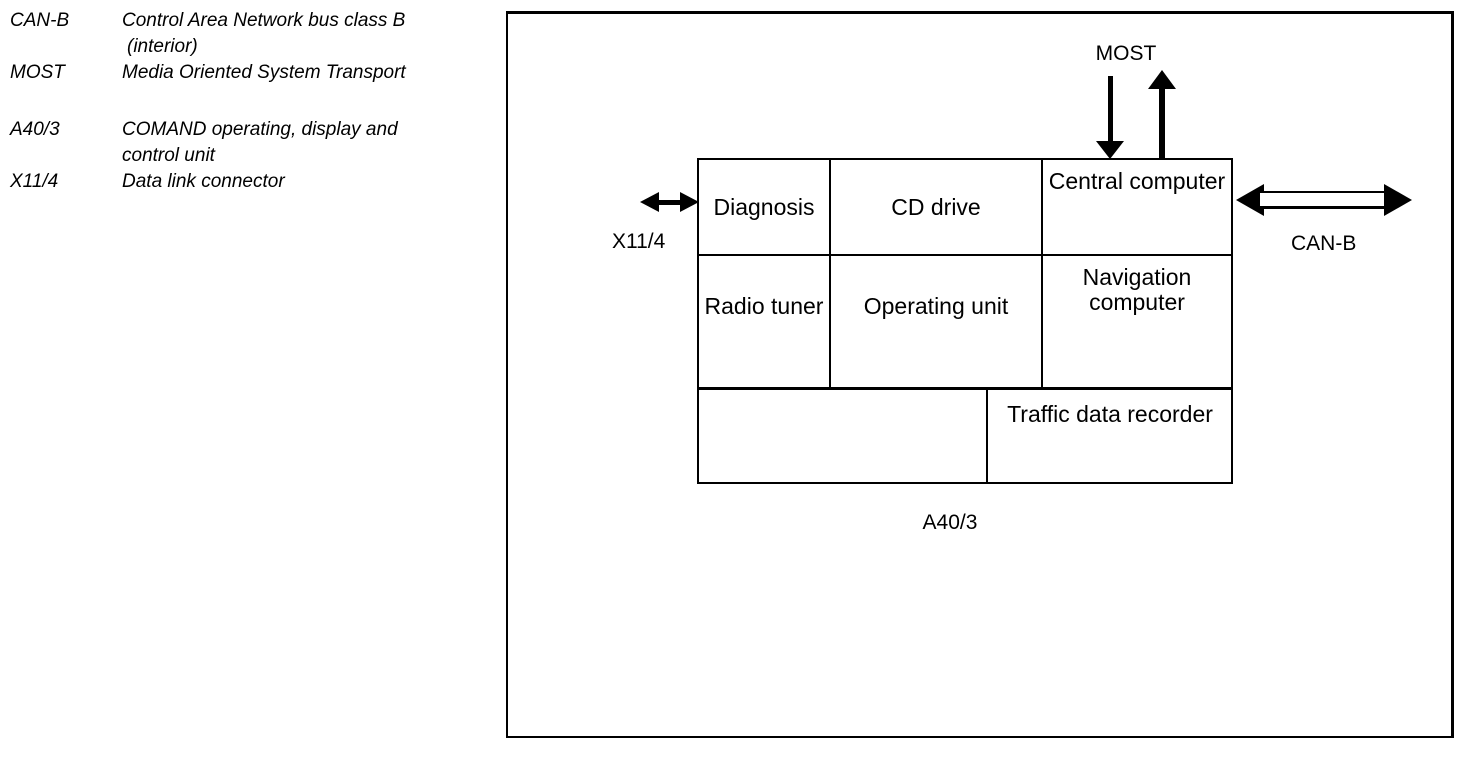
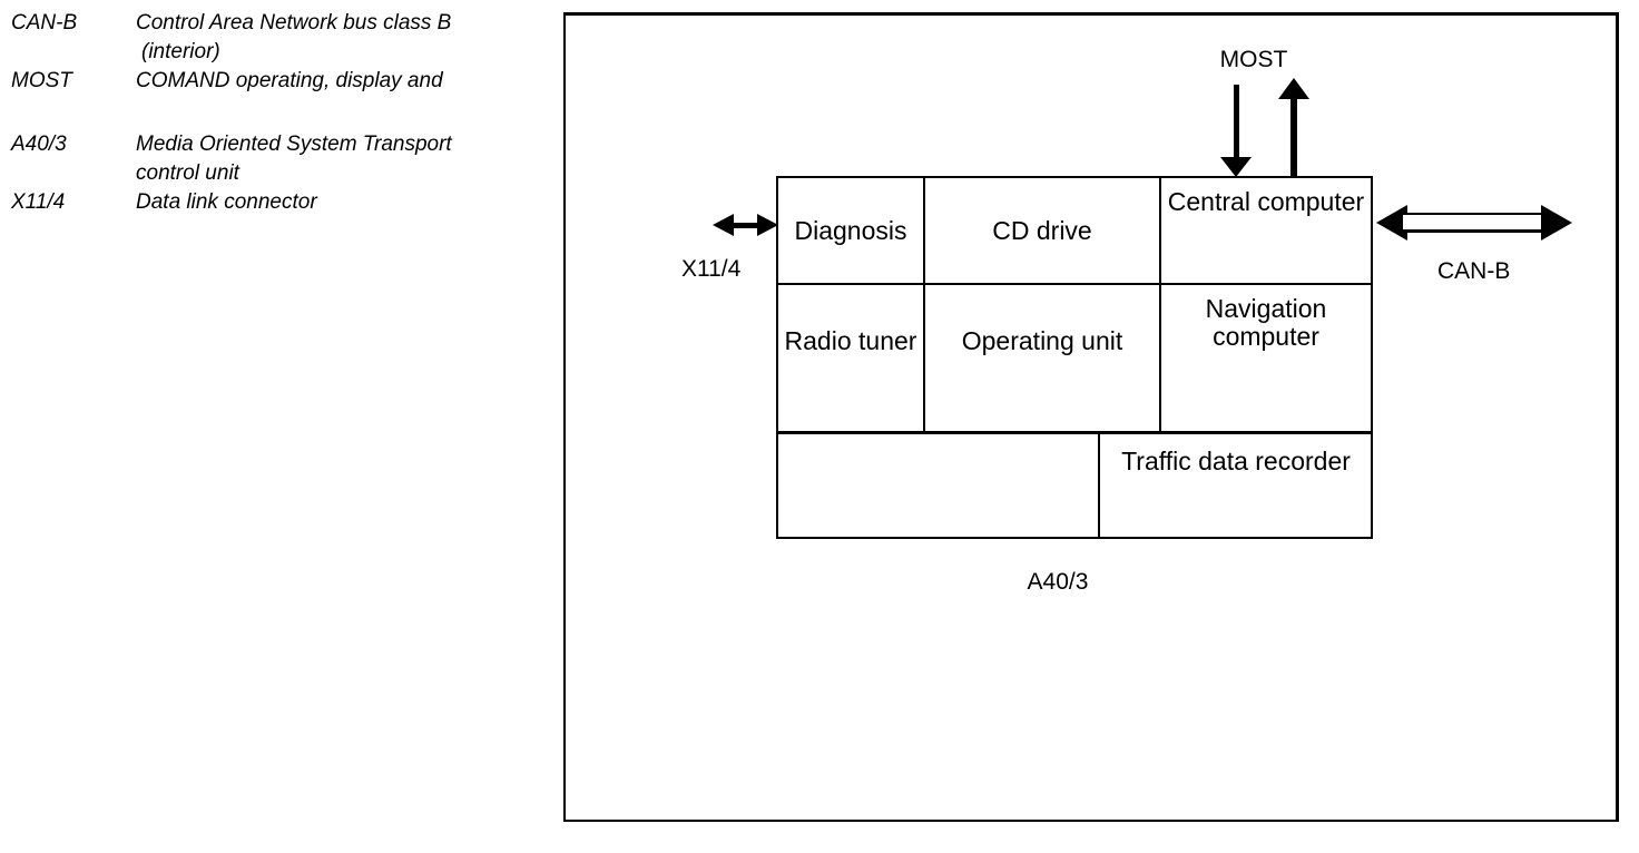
  CAN-B
  Control Area Network bus class B
  (interior)
  MOST
- Media Oriented System Transport
+ COMAND operating, display and
  A40/3
- COMAND operating, display and
+ Media Oriented System Transport
  control unit
  X11/4
  Data link connector
  MOST
  X11/4
  CAN-B
  Diagnosis
  CD drive
  Central computer
  Radio tuner
  Operating unit
  Navigation computer
  Traffic data recorder
  A40/3
